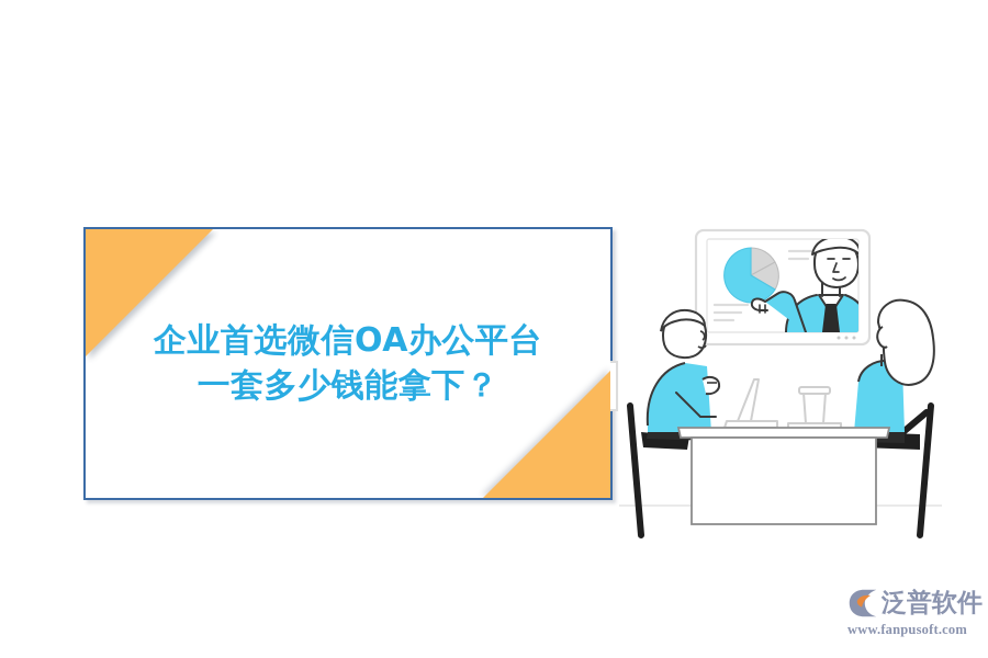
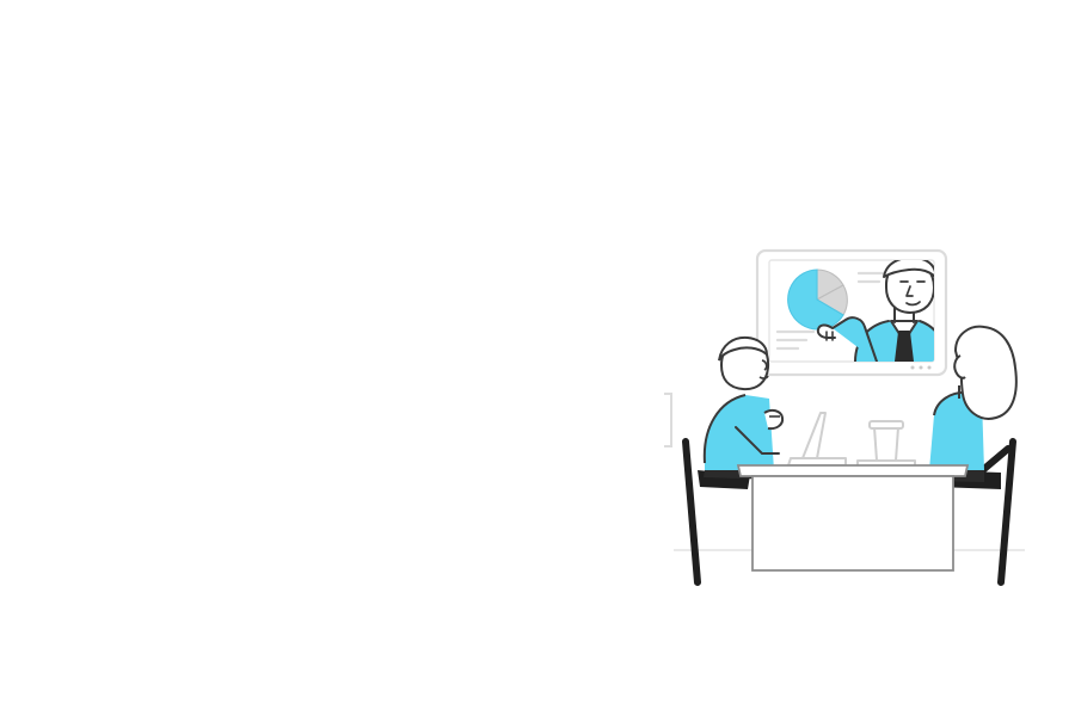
- 企业首选微信OA办公平台
- 一套多少钱能拿下？
- 泛普软件
- www.fanpusoft.com
